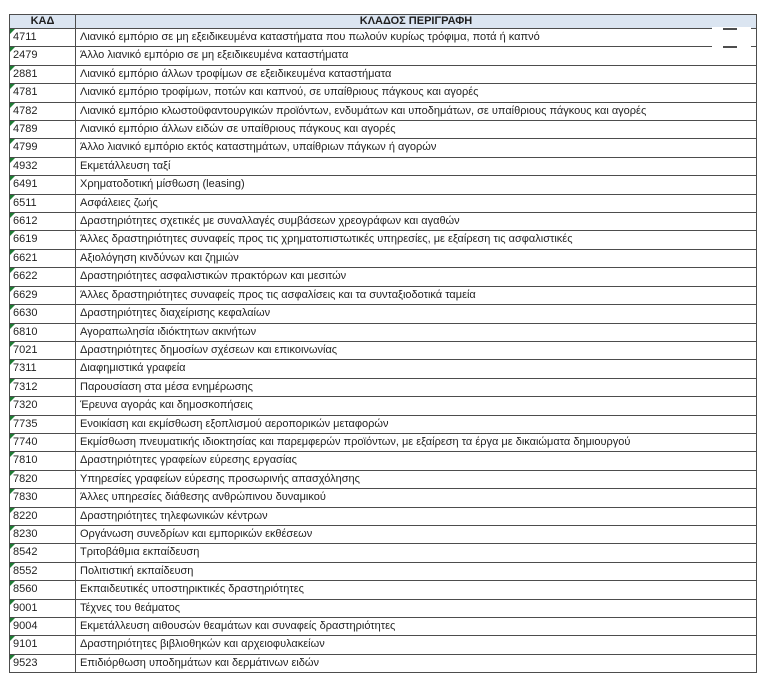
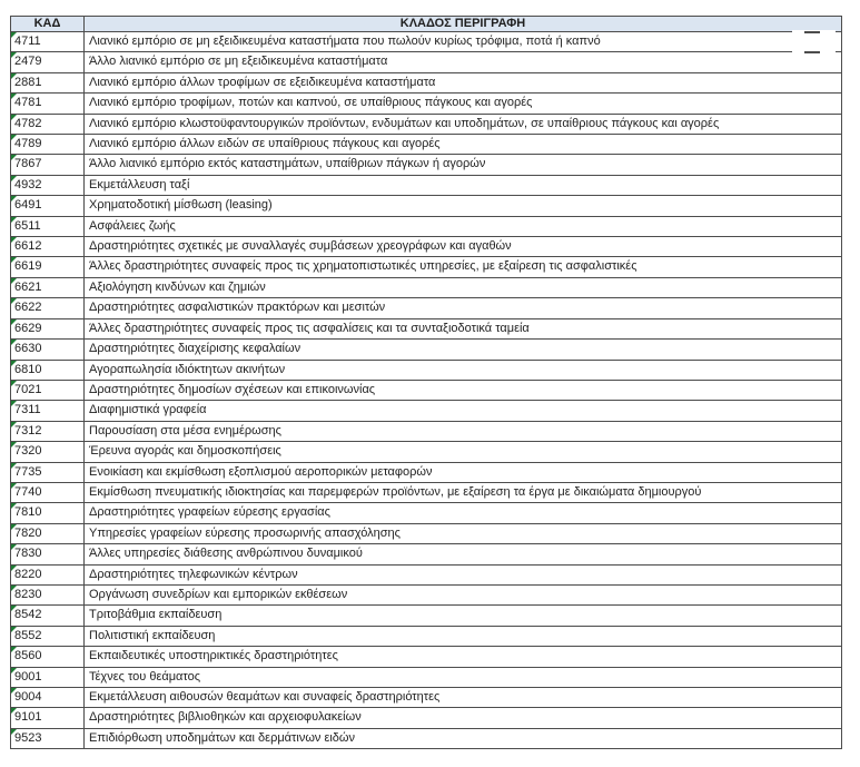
  ΚΑΔ	ΚΛΑΔΟΣ ΠΕΡΙΓΡΑΦΗ
  4711	Λιανικό εμπόριο σε μη εξειδικευμένα καταστήματα που πωλούν κυρίως τρόφιμα, ποτά ή καπνό
  2479	Άλλο λιανικό εμπόριο σε μη εξειδικευμένα καταστήματα
  2881	Λιανικό εμπόριο άλλων τροφίμων σε εξειδικευμένα καταστήματα
  4781	Λιανικό εμπόριο τροφίμων, ποτών και καπνού, σε υπαίθριους πάγκους και αγορές
  4782	Λιανικό εμπόριο κλωστοϋφαντουργικών προϊόντων, ενδυμάτων και υποδημάτων, σε υπαίθριους πάγκους και αγορές
  4789	Λιανικό εμπόριο άλλων ειδών σε υπαίθριους πάγκους και αγορές
- 4799	Άλλο λιανικό εμπόριο εκτός καταστημάτων, υπαίθριων πάγκων ή αγορών
+ 7867	Άλλο λιανικό εμπόριο εκτός καταστημάτων, υπαίθριων πάγκων ή αγορών
  4932	Εκμετάλλευση ταξί
  6491	Χρηματοδοτική μίσθωση (leasing)
  6511	Ασφάλειες ζωής
  6612	Δραστηριότητες σχετικές με συναλλαγές συμβάσεων χρεογράφων και αγαθών
  6619	Άλλες δραστηριότητες συναφείς προς τις χρηματοπιστωτικές υπηρεσίες, με εξαίρεση τις ασφαλιστικές
  6621	Αξιολόγηση κινδύνων και ζημιών
  6622	Δραστηριότητες ασφαλιστικών πρακτόρων και μεσιτών
  6629	Άλλες δραστηριότητες συναφείς προς τις ασφαλίσεις και τα συνταξιοδοτικά ταμεία
  6630	Δραστηριότητες διαχείρισης κεφαλαίων
  6810	Αγοραπωλησία ιδιόκτητων ακινήτων
  7021	Δραστηριότητες δημοσίων σχέσεων και επικοινωνίας
  7311	Διαφημιστικά γραφεία
  7312	Παρουσίαση στα μέσα ενημέρωσης
  7320	Έρευνα αγοράς και δημοσκοπήσεις
  7735	Ενοικίαση και εκμίσθωση εξοπλισμού αεροπορικών μεταφορών
  7740	Εκμίσθωση πνευματικής ιδιοκτησίας και παρεμφερών προϊόντων, με εξαίρεση τα έργα με δικαιώματα δημιουργού
  7810	Δραστηριότητες γραφείων εύρεσης εργασίας
  7820	Υπηρεσίες γραφείων εύρεσης προσωρινής απασχόλησης
  7830	Άλλες υπηρεσίες διάθεσης ανθρώπινου δυναμικού
  8220	Δραστηριότητες τηλεφωνικών κέντρων
  8230	Οργάνωση συνεδρίων και εμπορικών εκθέσεων
  8542	Τριτοβάθμια εκπαίδευση
  8552	Πολιτιστική εκπαίδευση
  8560	Εκπαιδευτικές υποστηρικτικές δραστηριότητες
  9001	Τέχνες του θεάματος
  9004	Εκμετάλλευση αιθουσών θεαμάτων και συναφείς δραστηριότητες
  9101	Δραστηριότητες βιβλιοθηκών και αρχειοφυλακείων
  9523	Επιδιόρθωση υποδημάτων και δερμάτινων ειδών
